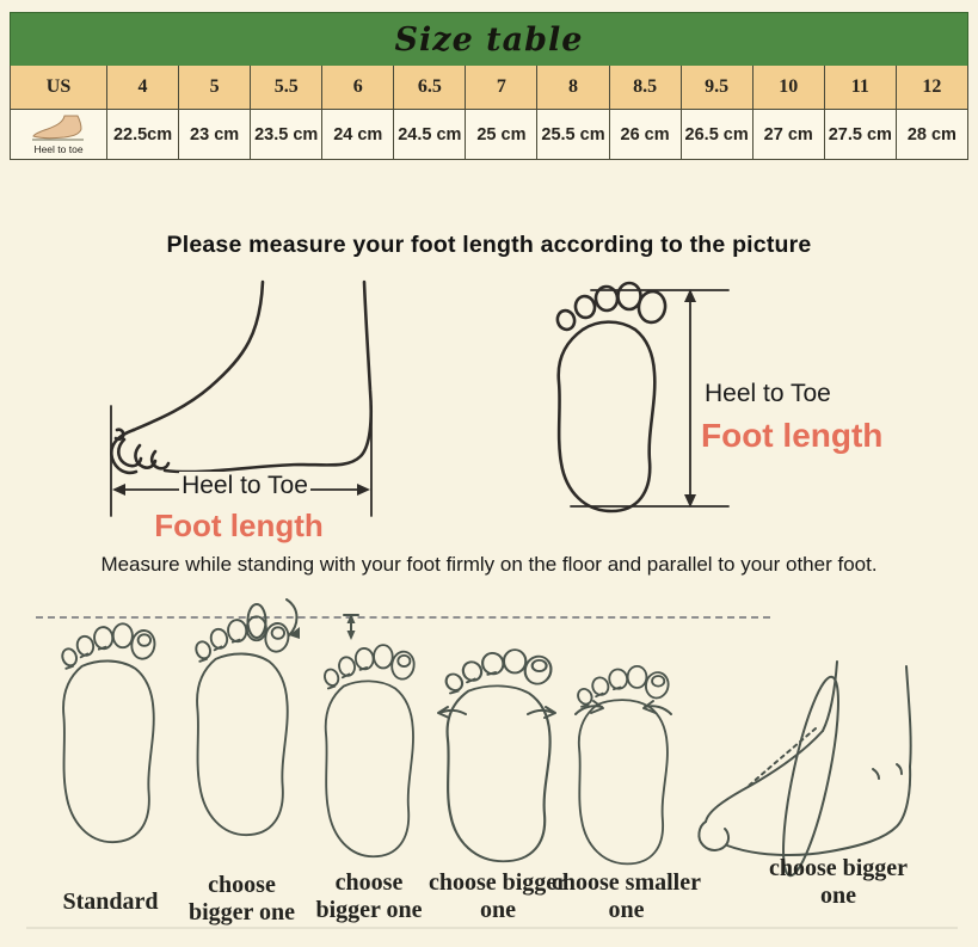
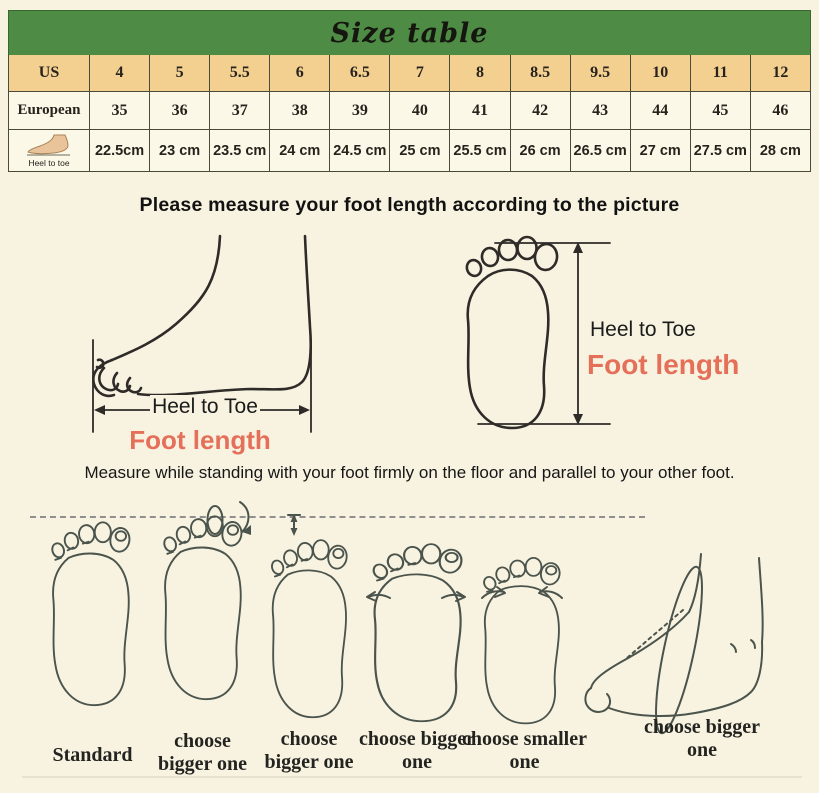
  Size table
  US
  4
  5
  5.5
  6
  6.5
  7
  8
  8.5
  9.5
  10
  11
  12
+ European
+ 35
+ 36
+ 37
+ 38
+ 39
+ 40
+ 41
+ 42
+ 43
+ 44
+ 45
+ 46
  Heel to toe
  22.5cm
  23 cm
  23.5 cm
  24 cm
  24.5 cm
  25 cm
  25.5 cm
  26 cm
  26.5 cm
  27 cm
  27.5 cm
  28 cm
  Please measure your foot length according to the picture
  Heel to Toe
  Foot length
  Heel to Toe
  Foot length
  Measure while standing with your foot firmly on the floor and parallel to your other foot.
  Standard
  choose bigger one
  choose bigger one
  choose bigger one
  choose smaller one
  choose bigger one
